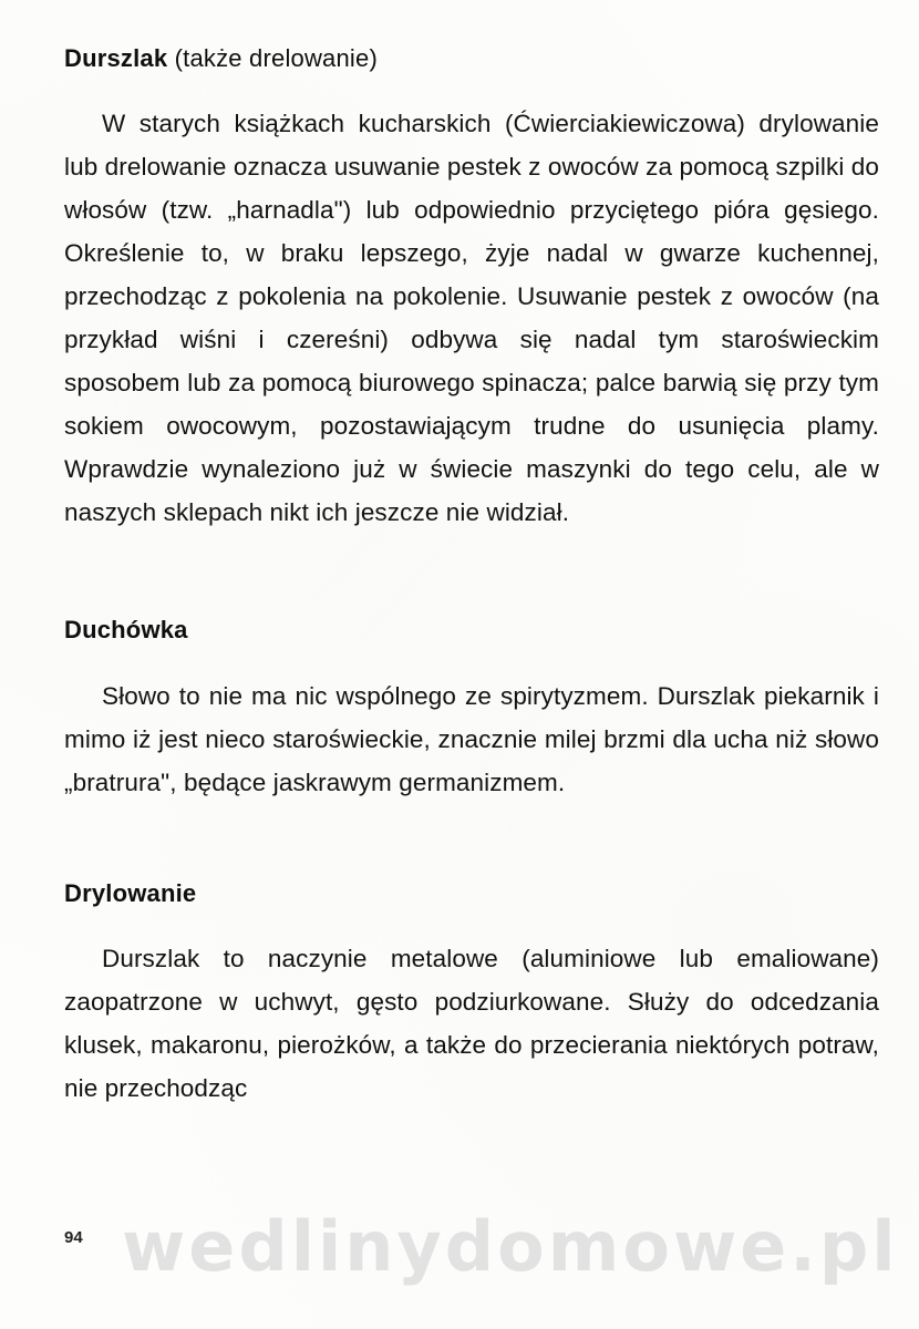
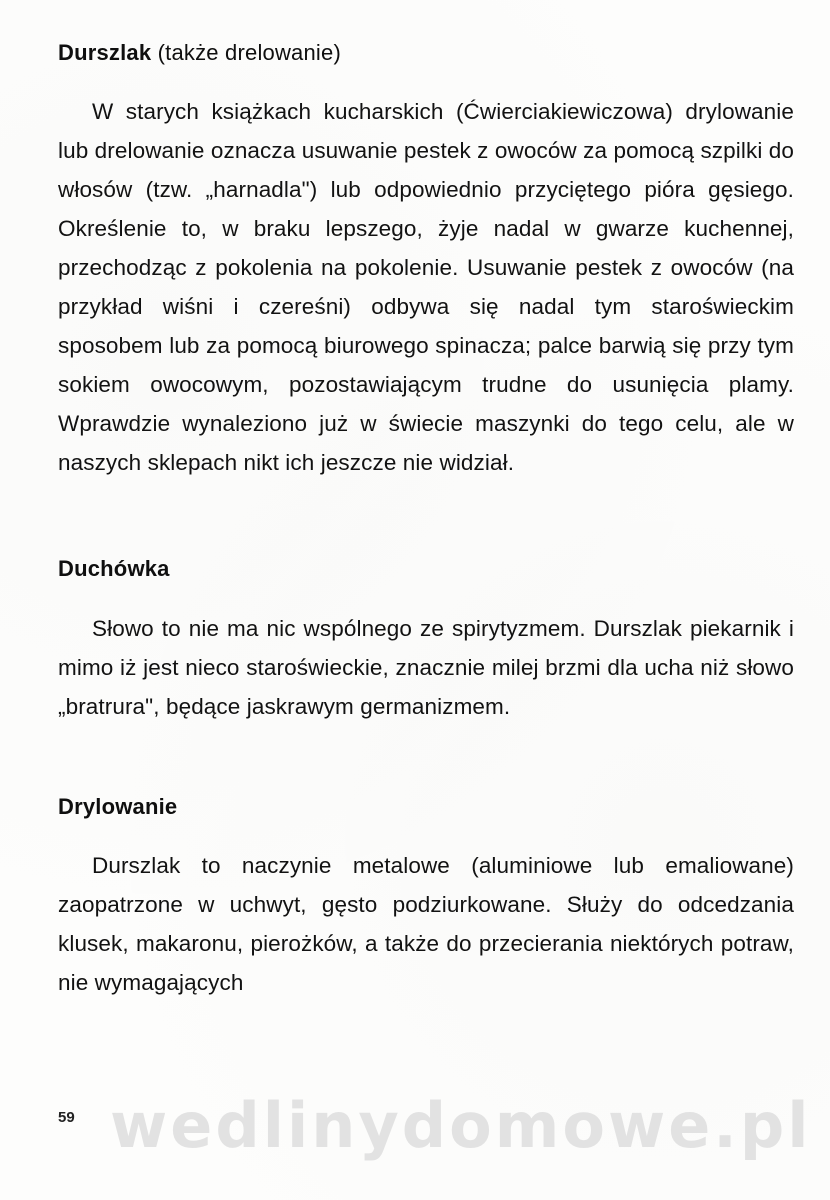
  Durszlak (także drelowanie)
  W starych książkach kucharskich (Ćwierciakiewiczowa) drylowanie lub drelowanie oznacza usuwanie pestek z owoców za pomocą szpilki do włosów (tzw. „harnadla") lub odpowiednio przyciętego pióra gęsiego. Określenie to, w braku lepszego, żyje nadal w gwarze kuchennej, przechodząc z pokolenia na pokolenie. Usuwanie pestek z owoców (na przykład wiśni i czereśni) odbywa się nadal tym staroświeckim sposobem lub za pomocą biurowego spinacza; palce barwią się przy tym sokiem owocowym, pozostawiającym trudne do usunięcia plamy. Wprawdzie wynaleziono już w świecie maszynki do tego celu, ale w naszych sklepach nikt ich jeszcze nie widział.
  Duchówka
  Słowo to nie ma nic wspólnego ze spirytyzmem. Durszlak piekarnik i mimo iż jest nieco staroświeckie, znacznie milej brzmi dla ucha niż słowo „bratrura", będące jaskrawym germanizmem.
  Drylowanie
- Durszlak to naczynie metalowe (aluminiowe lub emaliowane) zaopatrzone w uchwyt, gęsto podziurkowane. Służy do odcedzania klusek, makaronu, pierożków, a także do przecierania niektórych potraw, nie przechodząc
+ Durszlak to naczynie metalowe (aluminiowe lub emaliowane) zaopatrzone w uchwyt, gęsto podziurkowane. Służy do odcedzania klusek, makaronu, pierożków, a także do przecierania niektórych potraw, nie wymagających
- 94
+ 59
  wedlinydomowe.pl
